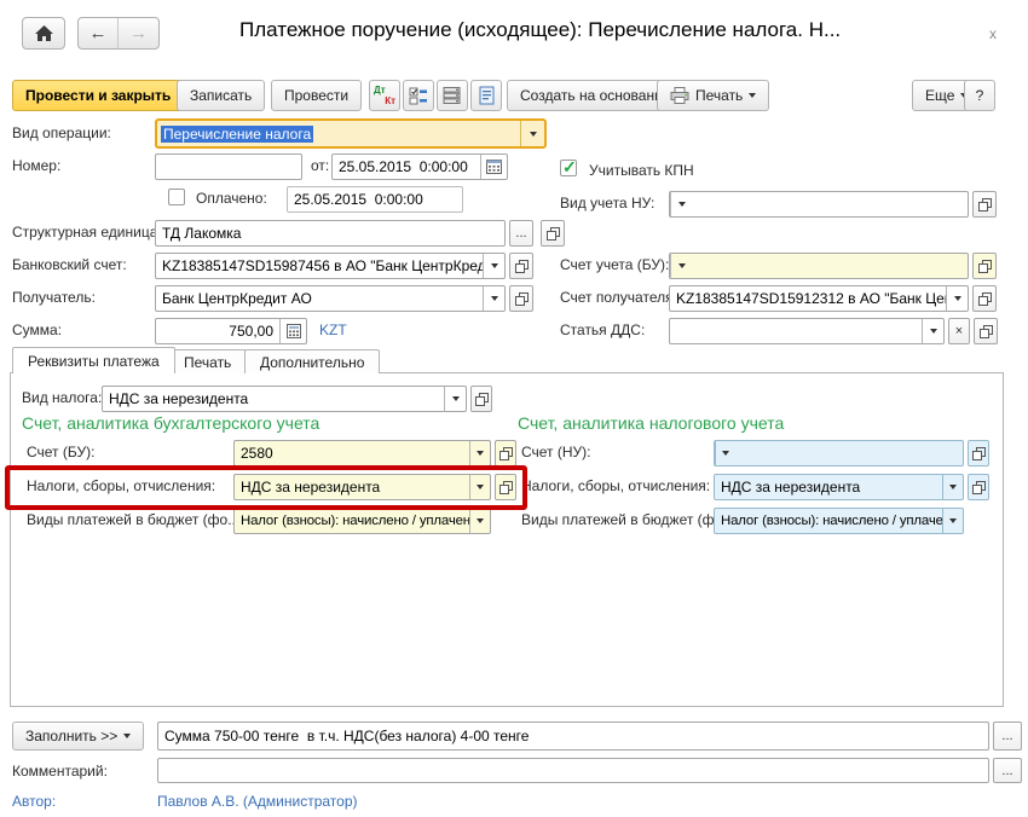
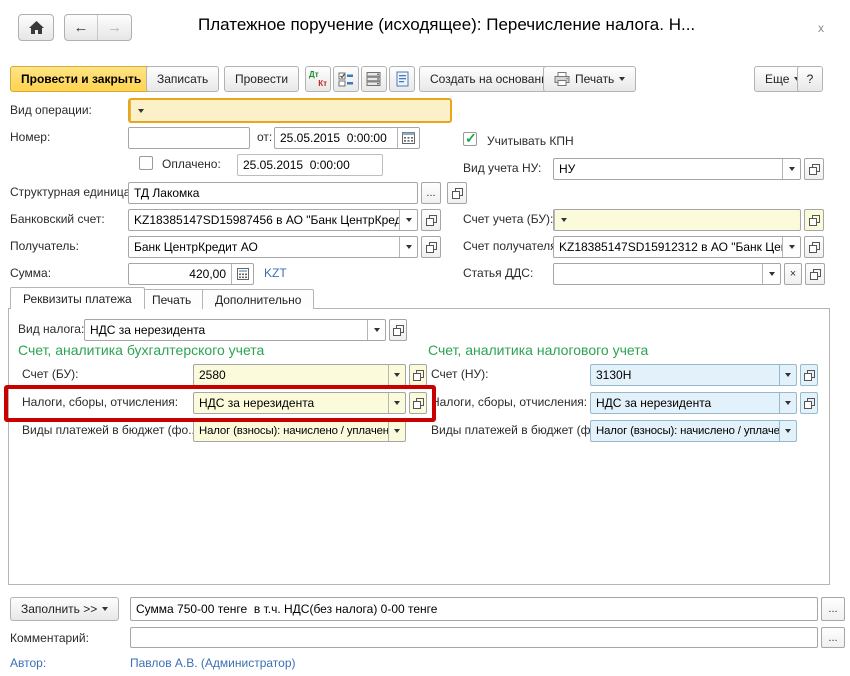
  ←
  →
  Платежное поручение (исходящее): Перечисление налога. Н...
  x
  Провести и закрыть
  Записать
  Провести
  Дт
  Кт
  Создать на основан
  Печать
  Еще
  ?
  Вид операции:
- Перечисление налога
  Номер:
  от:
  25.05.2015 0:00:00
  Оплачено:
  25.05.2015 0:00:00
  Учитывать КПН
  Вид учета НУ:
+ НУ
  Структурная единиц
  ТД Лакомка
  ...
  Банковский счет:
  KZ18385147SD15987456 в АО "Банк ЦентрКред
  Счет учета (БУ):
  Получатель:
  Банк ЦентрКредит АО
  Счет получател
  KZ18385147SD15912312 в АО "Банк Це
  Сумма:
- 750,00
+ 420,00
  KZT
  Статья ДДС:
  ×
  Реквизиты платежа
  Печать
  Дополнительно
  Вид налога:
  НДС за нерезидента
  Счет, аналитика бухгалтерского учета
  Счет, аналитика налогового учета
  Счет (БУ):
  2580
  Налоги, сборы, отчисления:
  НДС за нерезидента
  Виды платежей в бюджет (фо.
  Налог (взносы): начислено / уплачен
  Счет (НУ):
+ 3130Н
  Налоги, сборы, отчисления:
  НДС за нерезидента
  Виды платежей в бюджет (ф
  Налог (взносы): начислено / уплаче
  Заполнить >>
- Сумма 750-00 тенге в т.ч. НДС(без налога) 4-00 тенге
+ Сумма 750-00 тенге в т.ч. НДС(без налога) 0-00 тенге
  ...
  Комментарий:
  ...
  Автор:
  Павлов А.В. (Администратор)
